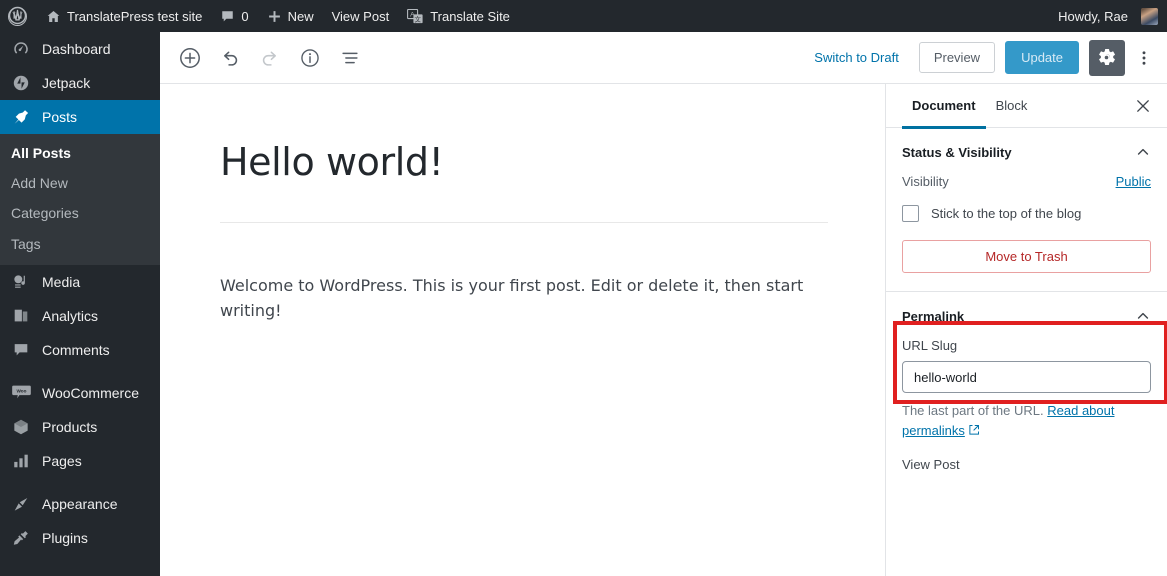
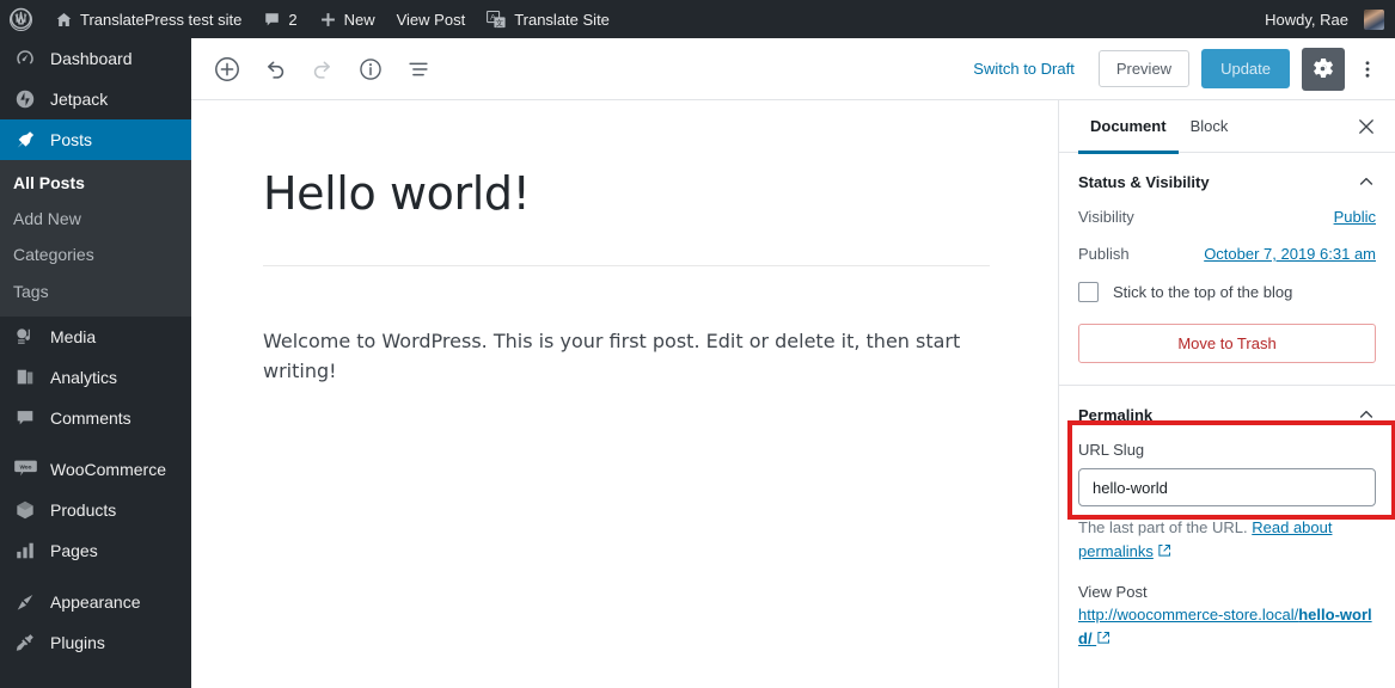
  W
  TranslatePress test site
- 0
+ 2
  New
  View Post
  Translate Site
  Howdy, Rae
  Dashboard
  Jetpack
  Posts
  All Posts
  Add New
  Categories
  Tags
  Media
  Analytics
  Comments
  WooCommerce
  Products
  Pages
  Appearance
  Plugins
  Switch to Draft
  Preview
  Update
  Hello world!
  Welcome to WordPress. This is your first post. Edit or delete it, then start writing!
  Document
  Block
  Status & Visibility
  Visibility
  Public
+ Publish
+ October 7, 2019 6:31 am
  Stick to the top of the blog
  Move to Trash
  Permalink
  URL Slug
  hello-world
  The last part of the URL. Read about permalinks
  View Post
+ http://woocommerce-store.local/hello-world/
